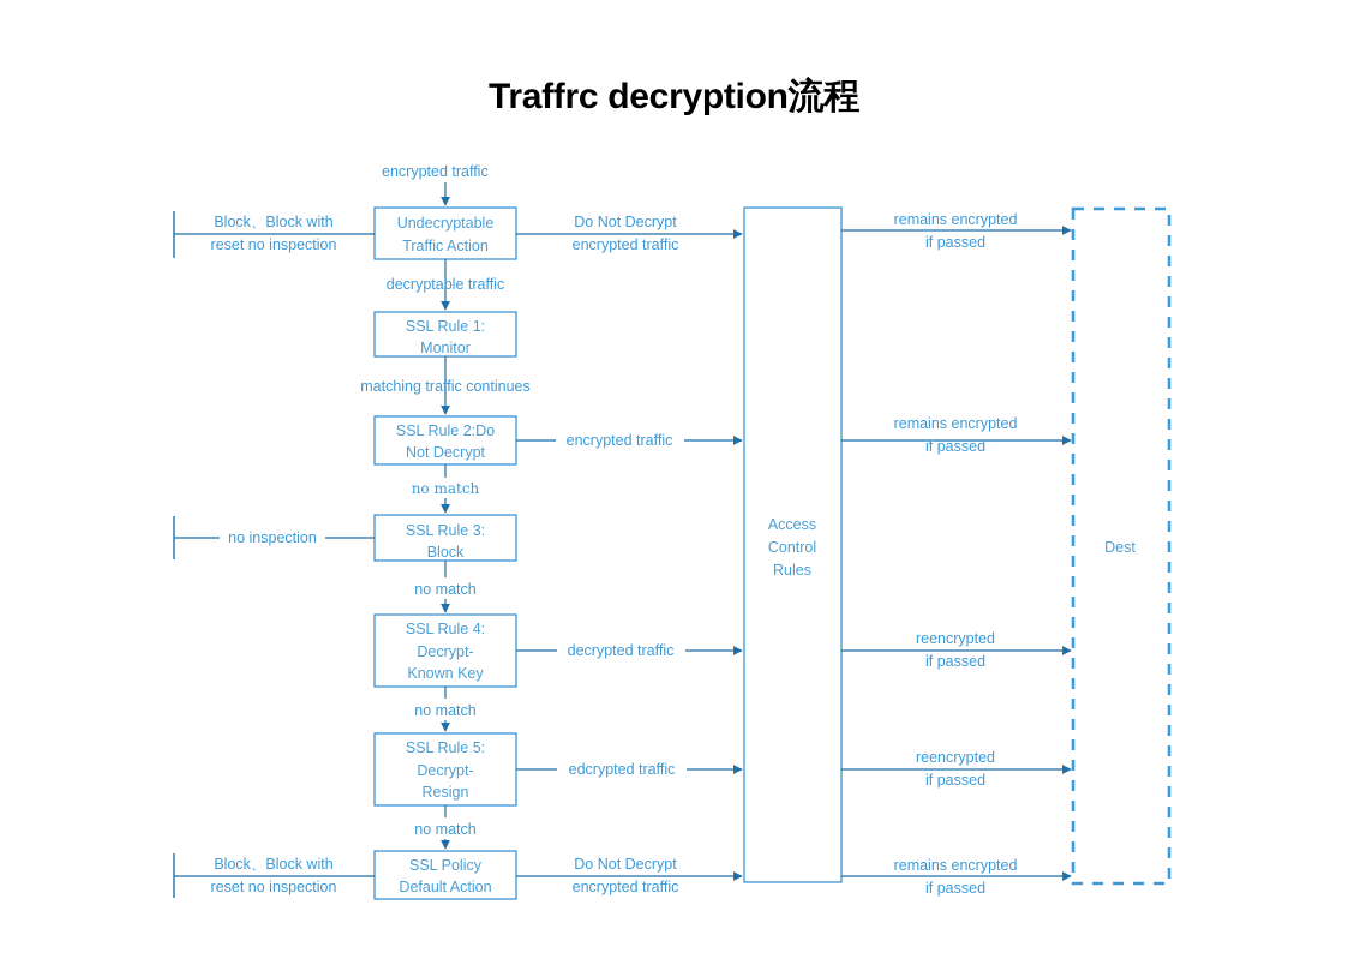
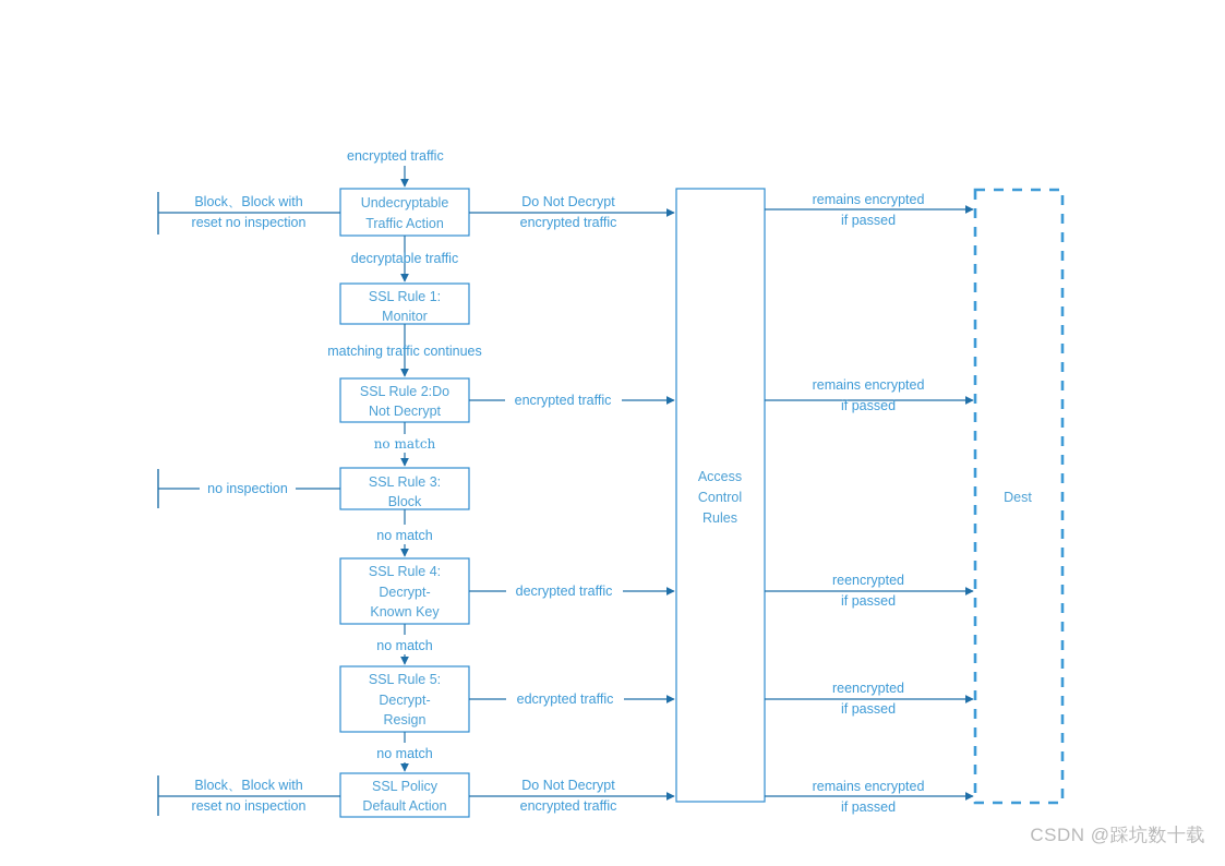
- Traffrc decryption流程
  Undecryptable
  Traffic Action
  SSL Rule 1:
  Monitor
  SSL Rule 2:Do
  Not Decrypt
  SSL Rule 3:
  Block
  SSL Rule 4:
  Decrypt-
  Known Key
  SSL Rule 5:
  Decrypt-
  Resign
  SSL Policy
  Default Action
  Access
  Control
  Rules
  Dest
  encrypted traffic
  Block、Block with
  reset no inspection
  Do Not Decrypt
  encrypted traffic
  decryptable traffic
  matching traffic continues
  encrypted traffic
  no match
  no inspection
  no match
  decrypted traffic
  no match
  edcrypted traffic
  no match
  Block、Block with
  reset no inspection
  Do Not Decrypt
  encrypted traffic
  remains encrypted
  if passed
  remains encrypted
  if passed
  reencrypted
  if passed
  reencrypted
  if passed
  remains encrypted
  if passed
+ CSDN @踩坑数十载
